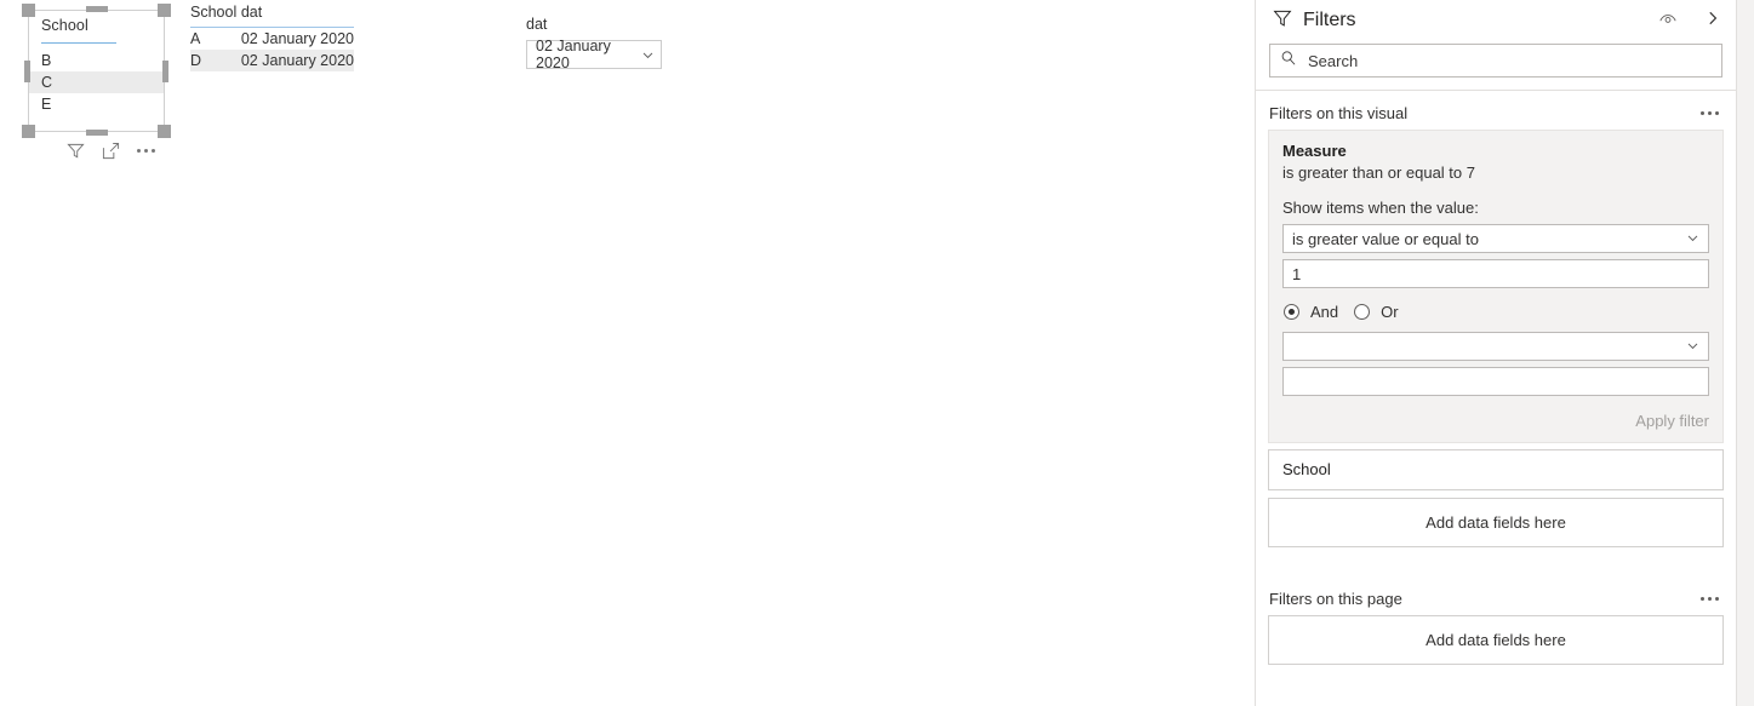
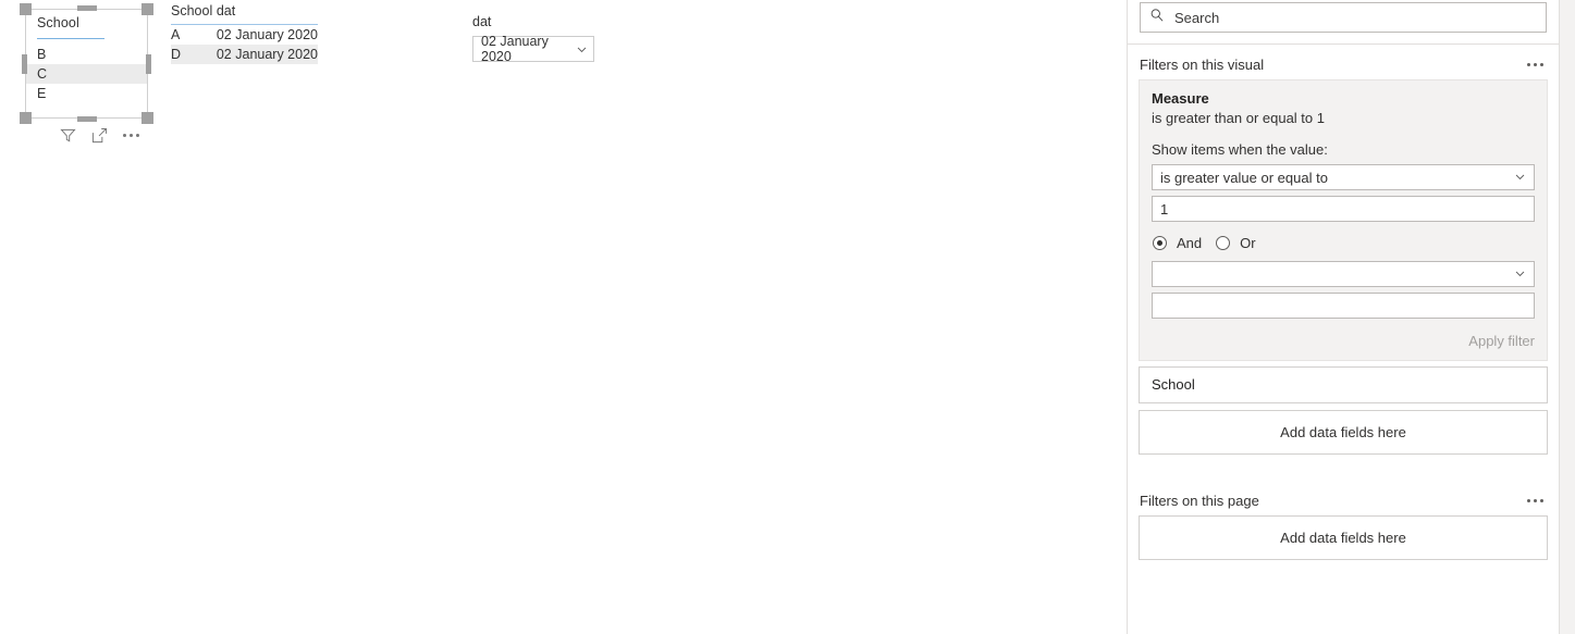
  School
  B
  C
  E
  School	dat
  A	02 January 2020
  D	02 January 2020
  dat
  02 January 2020
- Filters
  Search
  Filters on this visual
  Measure
- is greater than or equal to 7
+ is greater than or equal to 1
  Show items when the value:
  is greater value or equal to
  1
  And
  Or
  Apply filter
  School
  Add data fields here
  Filters on this page
  Add data fields here
